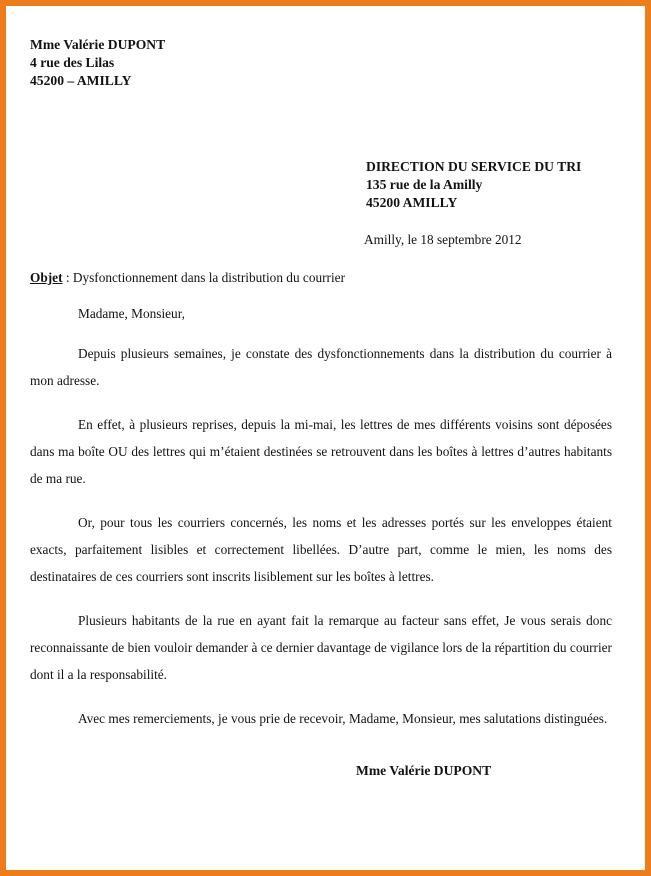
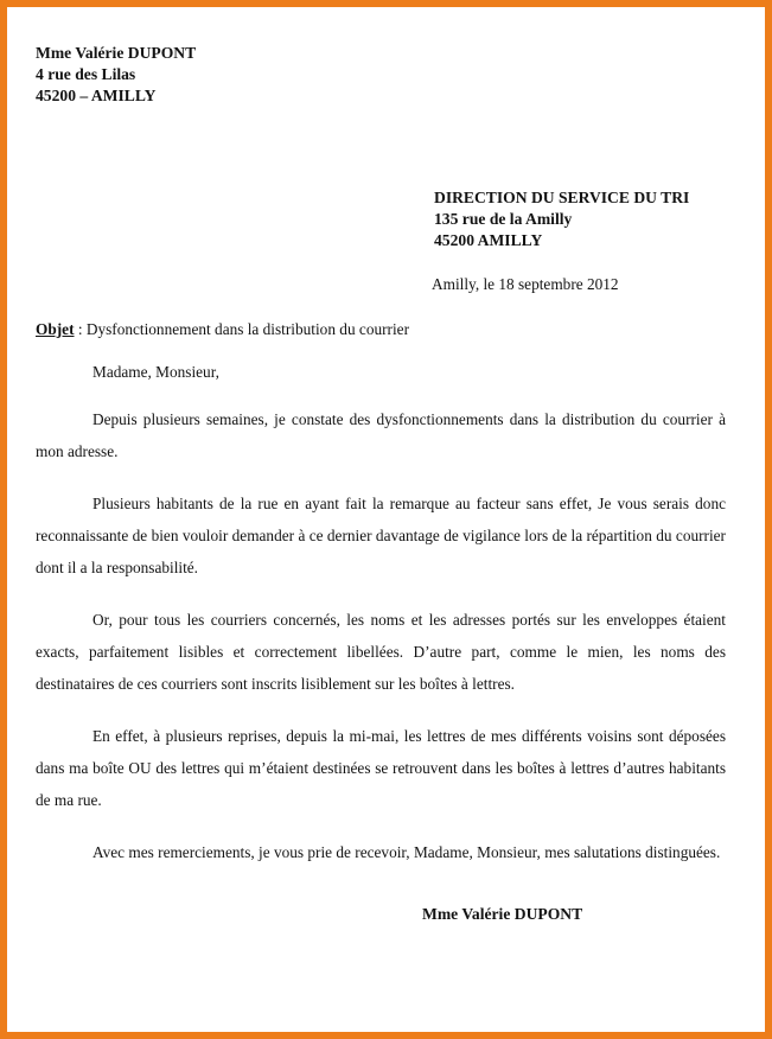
  Mme Valérie DUPONT
  4 rue des Lilas
  45200 – AMILLY
  DIRECTION DU SERVICE DU TRI
  135 rue de la Amilly
  45200 AMILLY
  Amilly, le 18 septembre 2012
  Objet : Dysfonctionnement dans la distribution du courrier
  Madame, Monsieur,
  Depuis plusieurs semaines, je constate des dysfonctionnements dans la distribution du courrier à mon adresse.
- En effet, à plusieurs reprises, depuis la mi-mai, les lettres de mes différents voisins sont déposées dans ma boîte OU des lettres qui m’étaient destinées se retrouvent dans les boîtes à lettres d’autres habitants de ma rue.
+ Plusieurs habitants de la rue en ayant fait la remarque au facteur sans effet, Je vous serais donc reconnaissante de bien vouloir demander à ce dernier davantage de vigilance lors de la répartition du courrier dont il a la responsabilité.
  Or, pour tous les courriers concernés, les noms et les adresses portés sur les enveloppes étaient exacts, parfaitement lisibles et correctement libellées. D’autre part, comme le mien, les noms des destinataires de ces courriers sont inscrits lisiblement sur les boîtes à lettres.
- Plusieurs habitants de la rue en ayant fait la remarque au facteur sans effet, Je vous serais donc reconnaissante de bien vouloir demander à ce dernier davantage de vigilance lors de la répartition du courrier dont il a la responsabilité.
+ En effet, à plusieurs reprises, depuis la mi-mai, les lettres de mes différents voisins sont déposées dans ma boîte OU des lettres qui m’étaient destinées se retrouvent dans les boîtes à lettres d’autres habitants de ma rue.
  Avec mes remerciements, je vous prie de recevoir, Madame, Monsieur, mes salutations distinguées.
  Mme Valérie DUPONT
